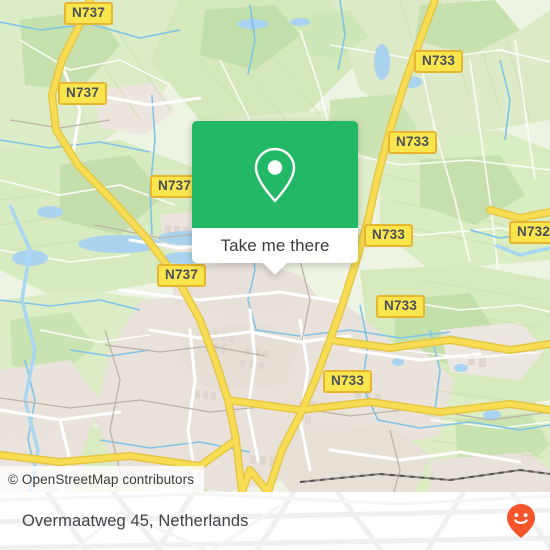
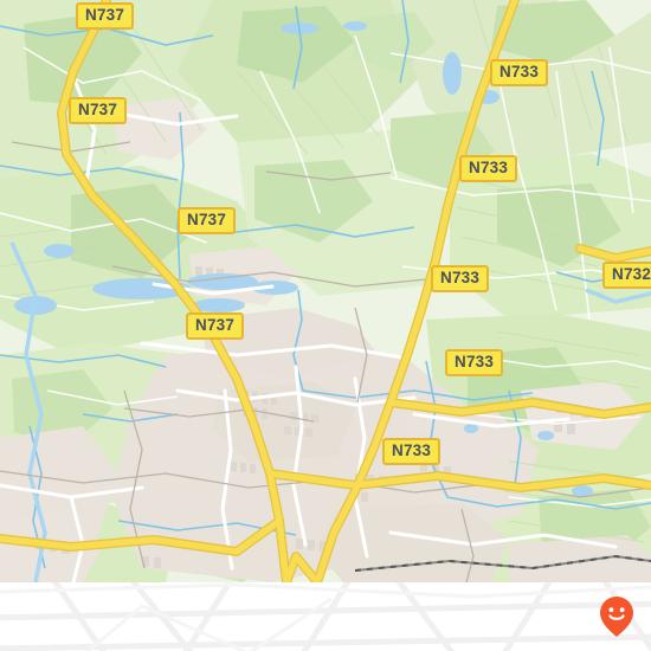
  N737
  N737
  N737
  N737
  N733
  N733
  N733
  N733
  N733
  N732
- © OpenStreetMap contributors
- Take me there
- Overmaatweg 45, Netherlands
